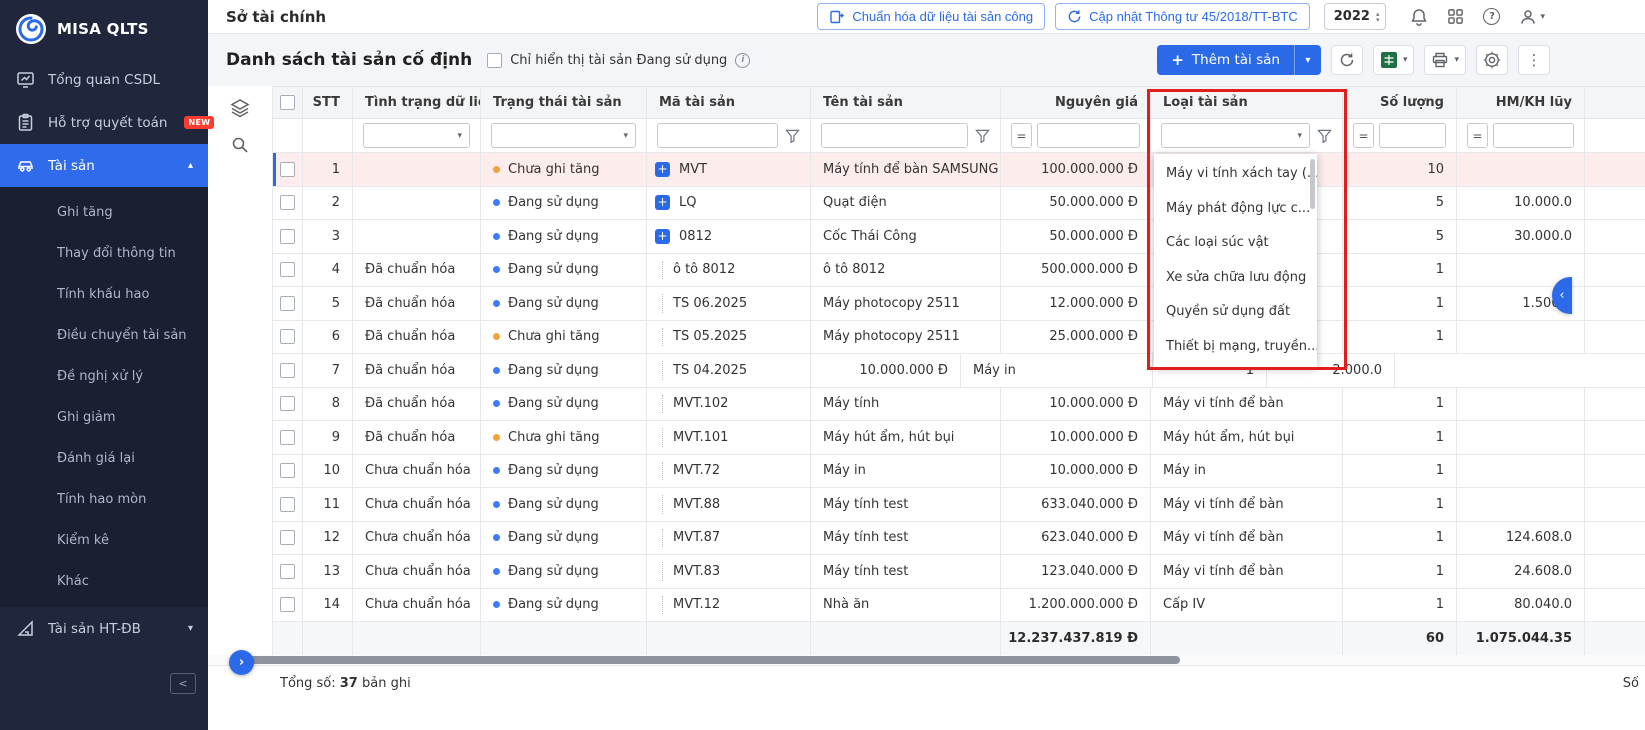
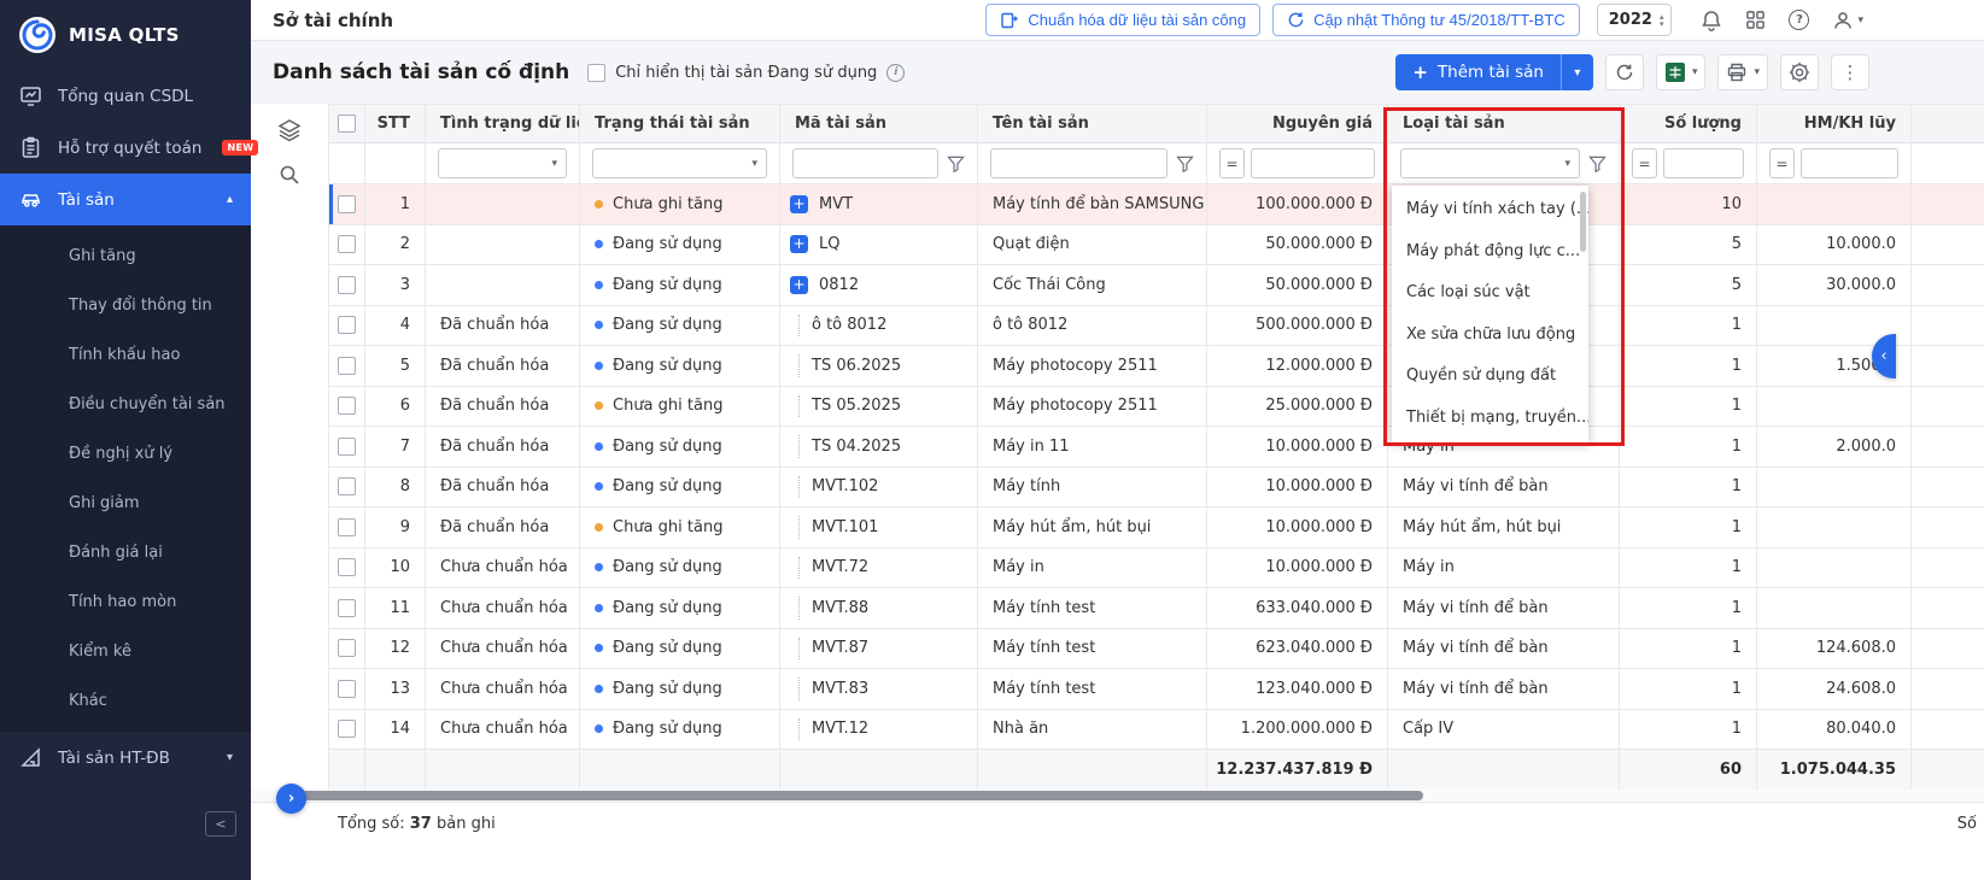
  MISA QLTS
  Tổng quan CSDL
  Hỗ trợ quyết toán
  NEW
  Tài sản
  ▴
  Ghi tăng
  Thay đổi thông tin
  Tính khấu hao
  Điều chuyển tài sản
  Đề nghị xử lý
  Ghi giảm
  Đánh giá lại
  Tính hao mòn
  Kiểm kê
  Khác
  Tài sản HT-ĐB
  ▾
  <
  Sở tài chính
  Chuẩn hóa dữ liệu tài sản công
  Cập nhật Thông tư 45/2018/TT-BTC
  2022
  ▴
  ▾
  ?
  ▾
  Danh sách tài sản cố định
  Chỉ hiển thị tài sản Đang sử dụng
  i
  +
  Thêm tài sản
  ▾
  ▾
  ▾
  ⋮
  ›
  STT
  Tình trạng dữ li
  Trạng thái tài sản
  Mã tài sản
  Tên tài sản
  Nguyên giá
  Loại tài sản
  Số lượng
  HM/KH lũy
  ▾
  ▾
  =
  ▾
  =
  =
  1
  Chưa ghi tăng
  +
  MVT
  Máy tính để bàn SAMSUNG
  100.000.000 Đ
  10
  2
  Đang sử dụng
  +
  LQ
  Quạt điện
  50.000.000 Đ
  5
  10.000.0
  3
  Đang sử dụng
  +
  0812
  Cốc Thái Công
  50.000.000 Đ
  5
  30.000.0
  4
  Đã chuẩn hóa
  Đang sử dụng
  ô tô 8012
  ô tô 8012
  500.000.000 Đ
  1
  5
  Đã chuẩn hóa
  Đang sử dụng
  TS 06.2025
  Máy photocopy 2511
  12.000.000 Đ
  1
  6
  Đã chuẩn hóa
  Chưa ghi tăng
  TS 05.2025
  Máy photocopy 2511
  25.000.000 Đ
  1
  7
  Đã chuẩn hóa
  Đang sử dụng
  TS 04.2025
+ Máy in 11
  10.000.000 Đ
  Máy in
  1
  2.000.0
  8
  Đã chuẩn hóa
  Đang sử dụng
  MVT.102
  Máy tính
  10.000.000 Đ
  Máy vi tính để bàn
  1
  9
  Đã chuẩn hóa
  Chưa ghi tăng
  MVT.101
  Máy hút ẩm, hút bụi
  10.000.000 Đ
  Máy hút ẩm, hút bụi
  1
  10
  Chưa chuẩn hóa
  Đang sử dụng
  MVT.72
  Máy in
  10.000.000 Đ
  Máy in
  1
  11
  Chưa chuẩn hóa
  Đang sử dụng
  MVT.88
  Máy tính test
  633.040.000 Đ
  Máy vi tính để bàn
  1
  12
  Chưa chuẩn hóa
  Đang sử dụng
  MVT.87
  Máy tính test
  623.040.000 Đ
  Máy vi tính để bàn
  1
  124.608.0
  13
  Chưa chuẩn hóa
  Đang sử dụng
  MVT.83
  Máy tính test
  123.040.000 Đ
  Máy vi tính để bàn
  1
  24.608.0
  14
  Chưa chuẩn hóa
  Đang sử dụng
  MVT.12
  Nhà ăn
  1.200.000.000 Đ
  Cấp IV
  1
  80.040.0
  12.237.437.819 Đ
  60
  1.075.044.35
  Tổng số: 37 bản ghi
  Số
  Máy vi tính xách tay (.
  Máy phát động lực c...
  Các loại súc vật
  Xe sửa chữa lưu động
  Quyền sử dụng đất
  Thiết bị mạng, truyền..
  ‹
